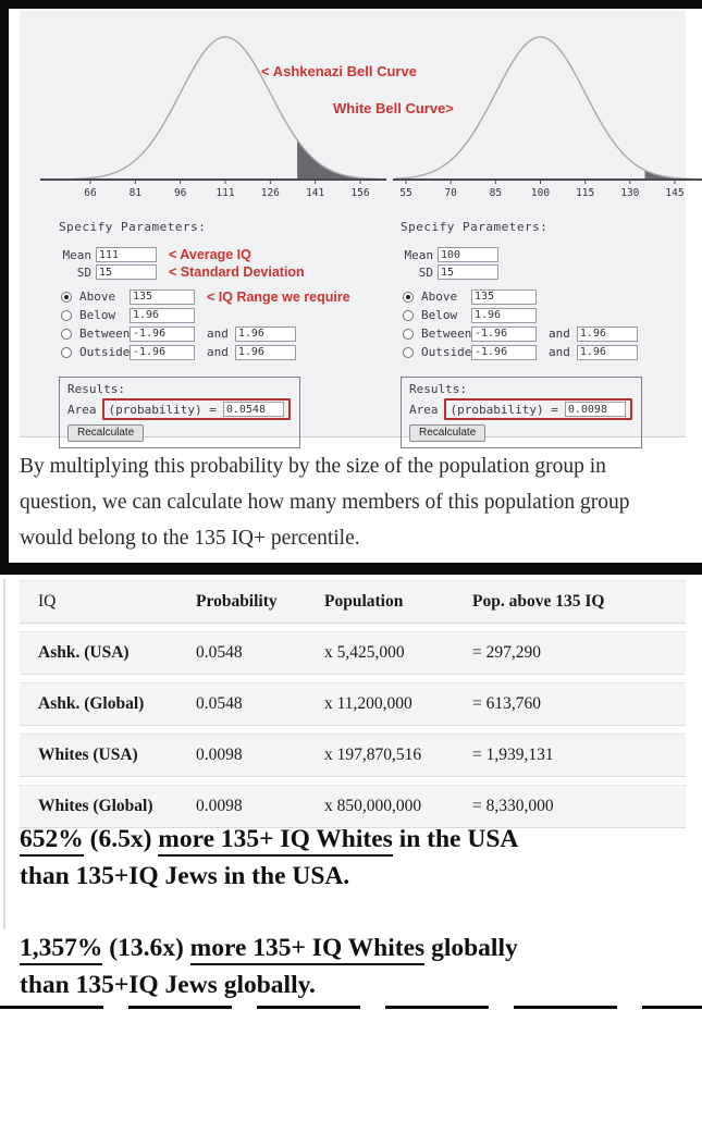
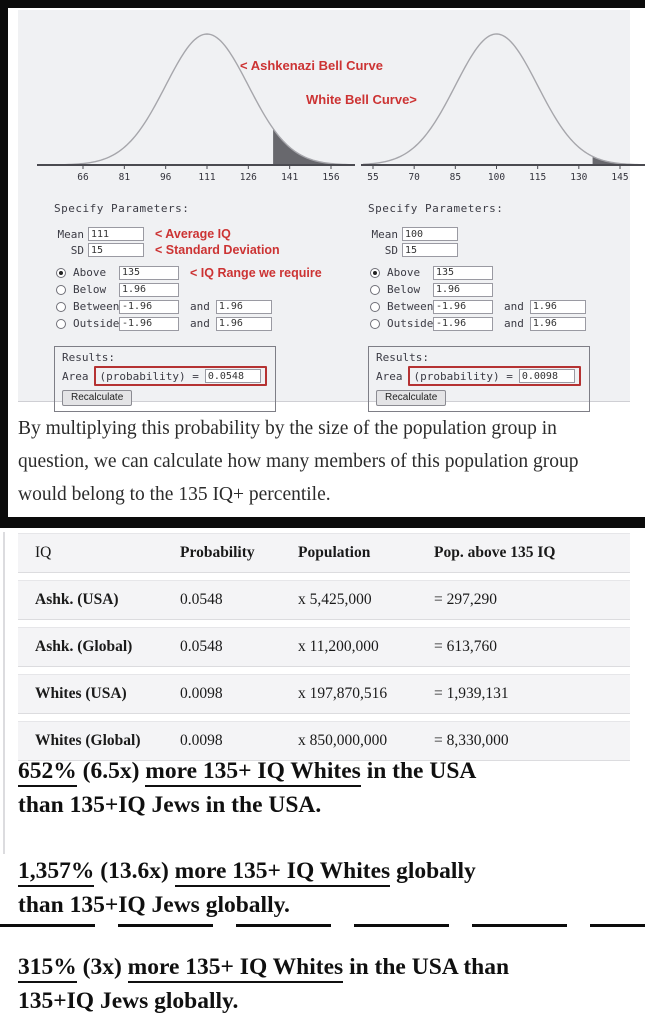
  66
  81
  96
  111
  126
  141
  156
  55
  70
  85
  100
  115
  130
  145
  < Ashkenazi Bell Curve
  White Bell Curve>
  Specify Parameters:
  Mean
  111
  < Average IQ
  SD
  15
  < Standard Deviation
  Above
  135
  < IQ Range we require
  Below
  1.96
  Between
  -1.96
  and
  1.96
  Outside
  -1.96
  and
  1.96
  Results:
  Area
  (probability) =
  0.0548
  Recalculate
  Specify Parameters:
  Mean
  100
  SD
  15
  Above
  135
  Below
  1.96
  Between
  -1.96
  and
  1.96
  Outside
  -1.96
  and
  1.96
  Results:
  Area
  (probability) =
  0.0098
  Recalculate
  By multiplying this probability by the size of the population group in question, we can calculate how many members of this population group would belong to the 135 IQ+ percentile.
  IQ
  Probability
  Population
  Pop. above 135 IQ
  Ashk. (USA)
  0.0548
  x 5,425,000
  = 297,290
  Ashk. (Global)
  0.0548
  x 11,200,000
  = 613,760
  Whites (USA)
  0.0098
  x 197,870,516
  = 1,939,131
  Whites (Global)
  0.0098
  x 850,000,000
  = 8,330,000
  652% (6.5x) more 135+ IQ Whites in the USA
  than 135+IQ Jews in the USA.
  1,357% (13.6x) more 135+ IQ Whites globally
  than 135+IQ Jews globally.
+ 315% (3x) more 135+ IQ Whites in the USA than
+ 135+IQ Jews globally.
